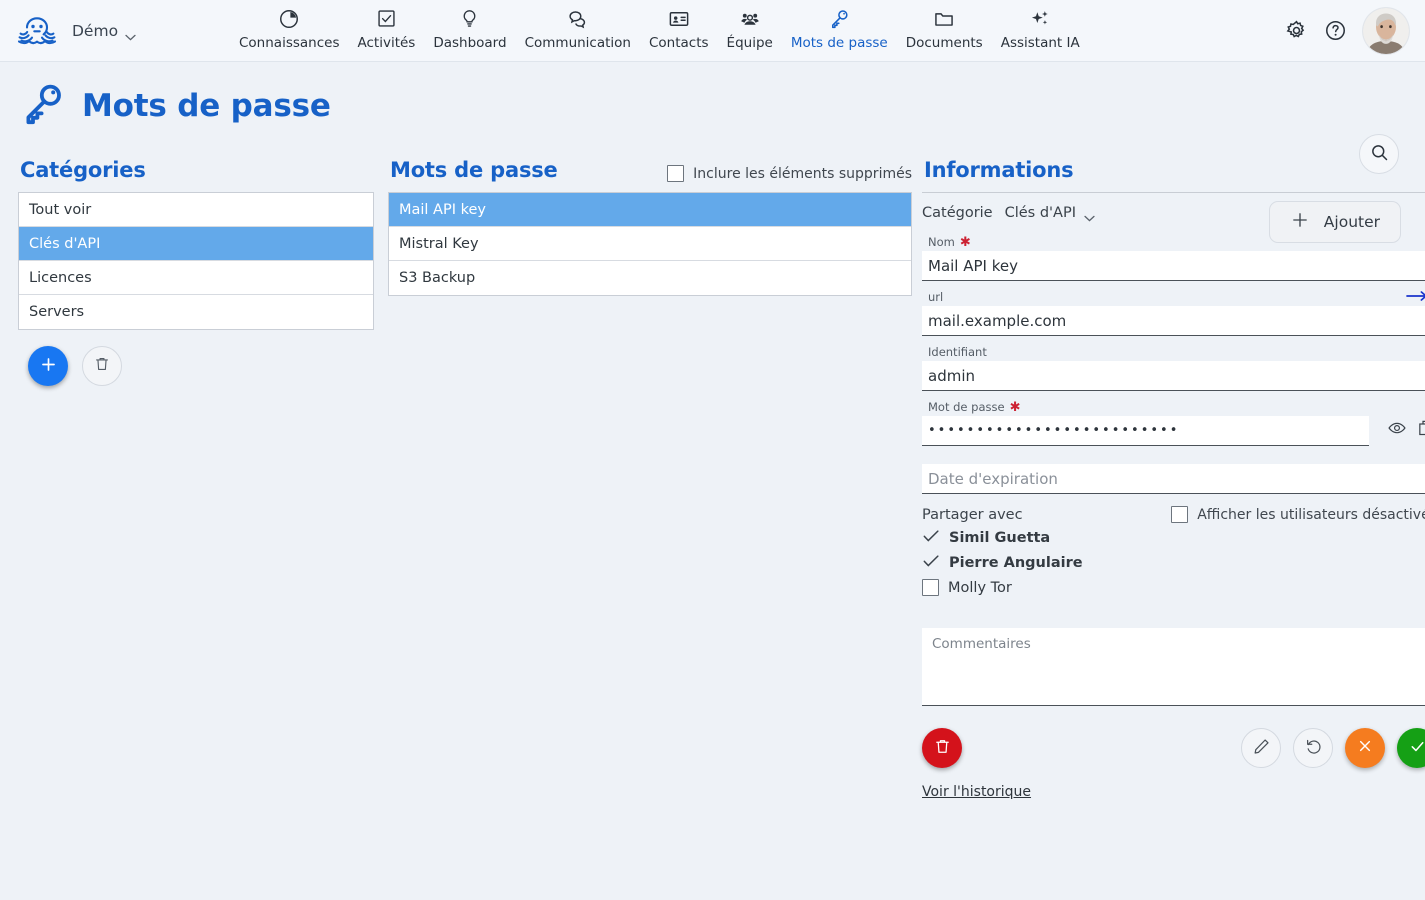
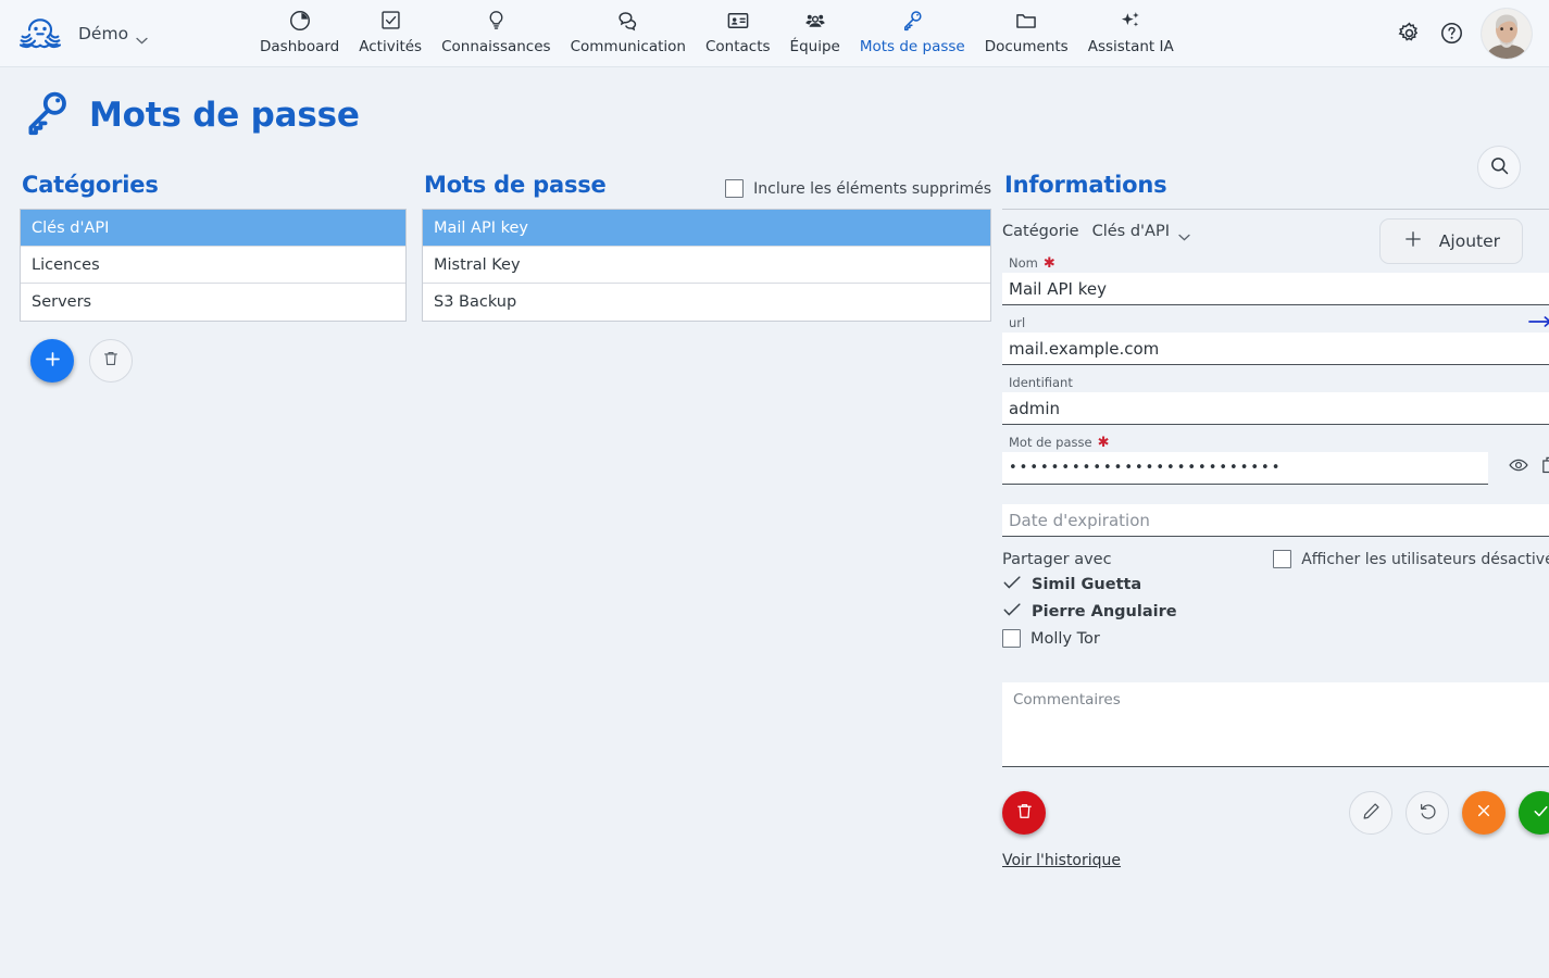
  Démo
- Connaissances
+ Dashboard
  Activités
- Dashboard
+ Connaissances
  Communication
  Contacts
  Équipe
  Mots de passe
  Documents
  Assistant IA
  Mots de passe
  Ajouter
  Catégories
- Tout voir
  Clés d'API
  Licences
  Servers
  Mots de passe
  Inclure les éléments supprimés
  Mail API key
  Mistral Key
  S3 Backup
  Informations
  Catégorie
  Clés d'API
  Nom
  ✱
  Mail API key
  url
  mail.example.com
  Identifiant
  admin
  Mot de passe
  ✱
  ••••••••••••••••••••••••••
  Date d'expiration
  Partager avec
  Afficher les utilisateurs désactiv
  Simil Guetta
  Pierre Angulaire
  Molly Tor
  Commentaires
  Voir l'historique
